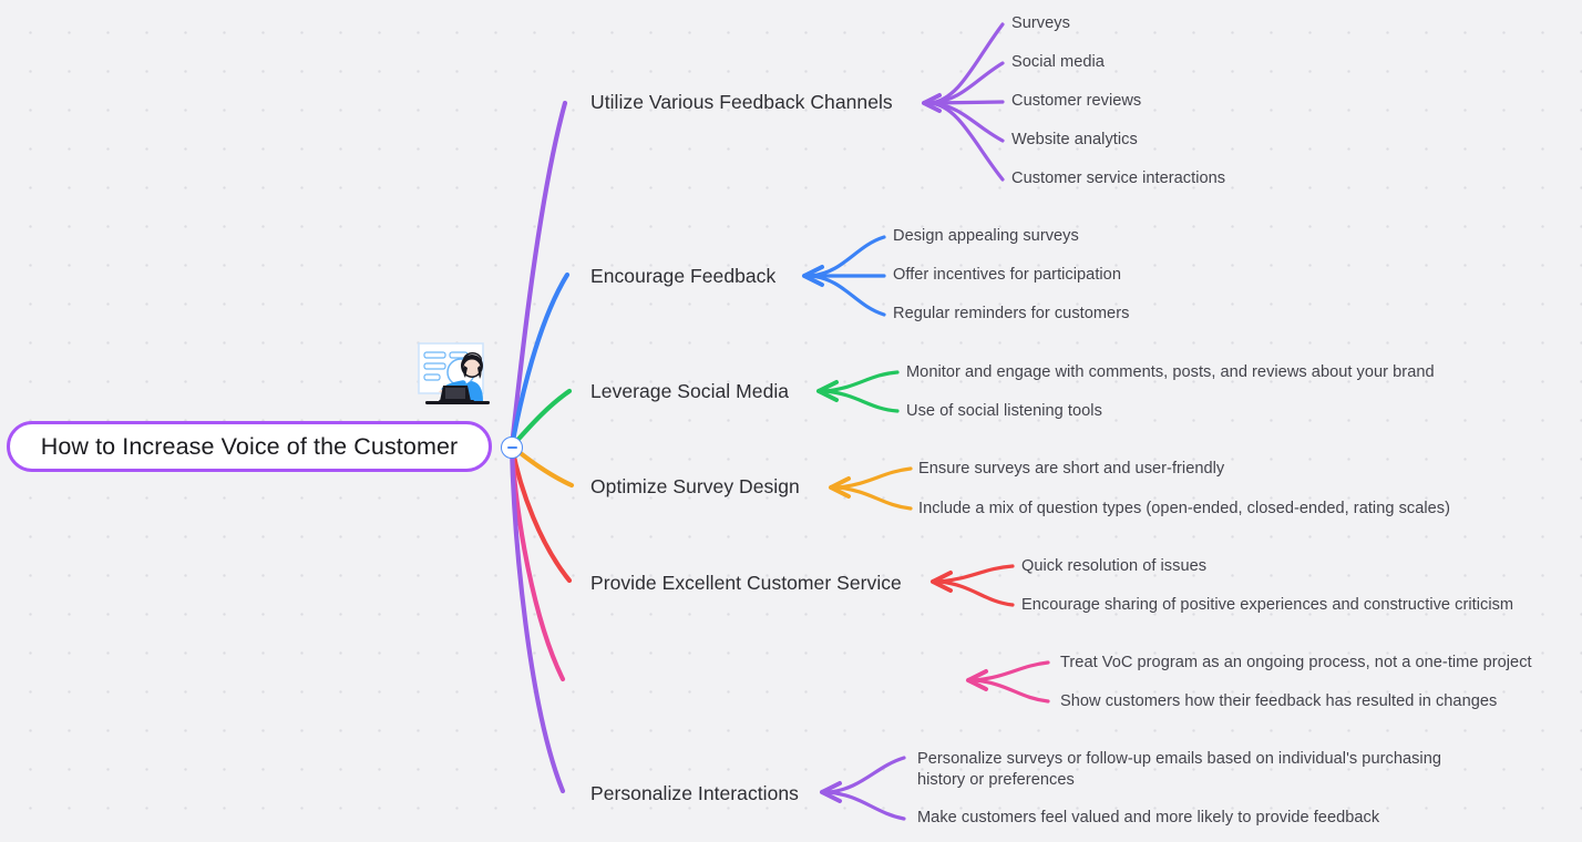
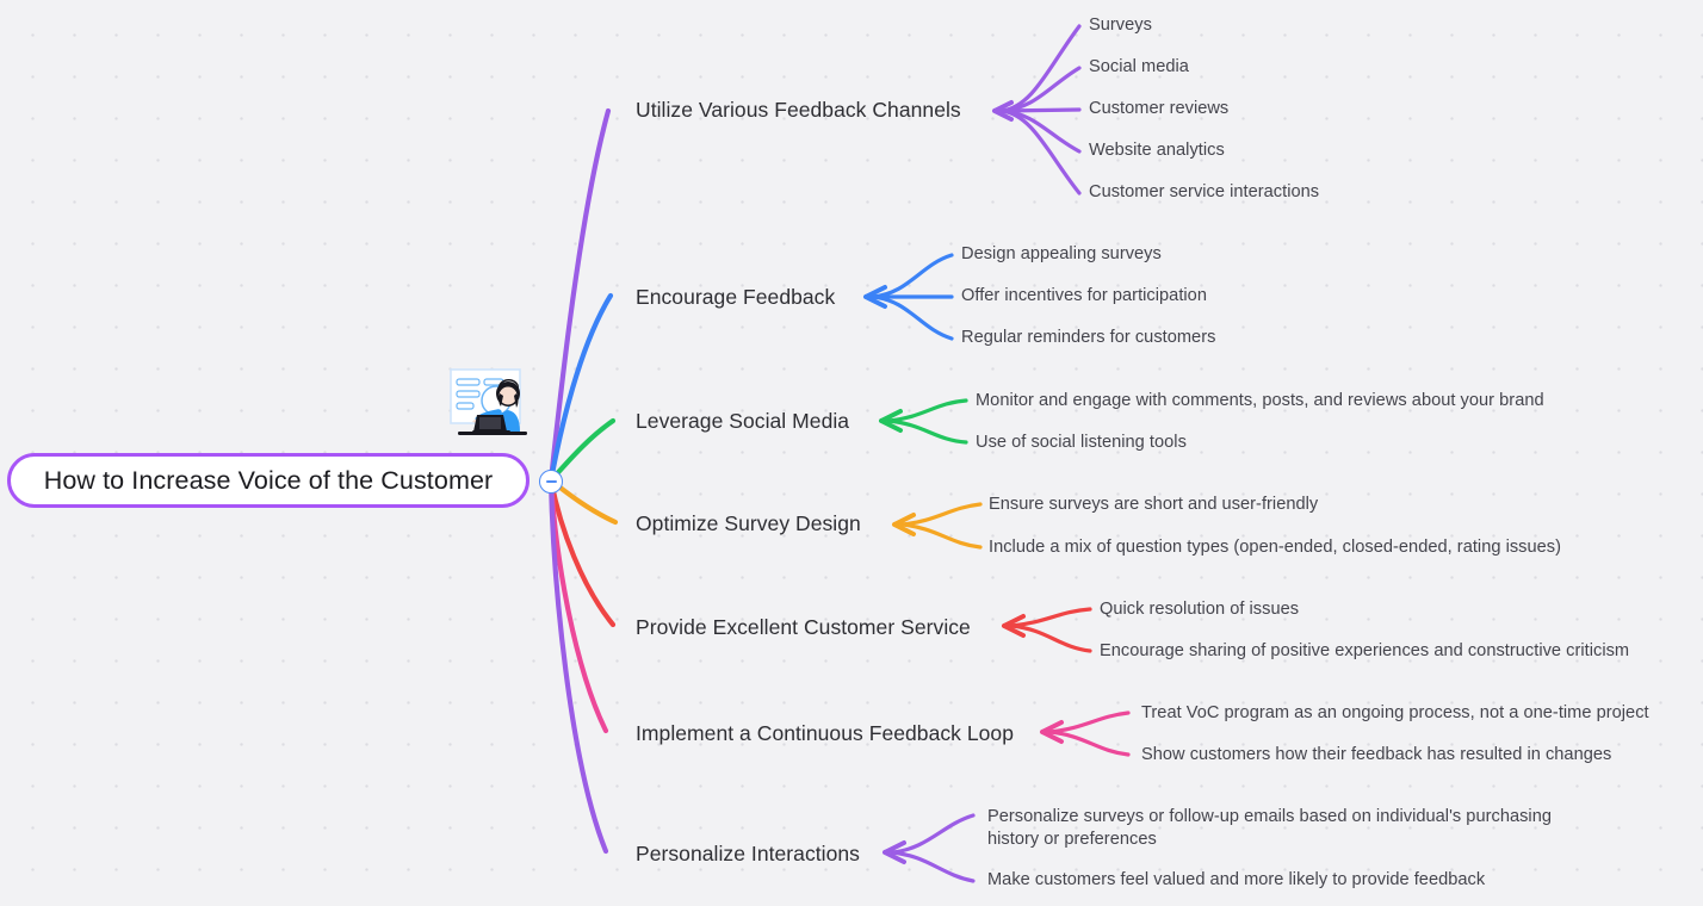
  How to Increase Voice of the Customer
  Utilize Various Feedback Channels
  Encourage Feedback
  Leverage Social Media
  Optimize Survey Design
  Provide Excellent Customer Service
+ Implement a Continuous Feedback Loop
  Personalize Interactions
  Surveys
  Social media
  Customer reviews
  Website analytics
  Customer service interactions
  Design appealing surveys
  Offer incentives for participation
  Regular reminders for customers
  Monitor and engage with comments, posts, and reviews about your brand
  Use of social listening tools
  Ensure surveys are short and user-friendly
- Include a mix of question types (open-ended, closed-ended, rating scales)
+ Include a mix of question types (open-ended, closed-ended, rating issues)
  Quick resolution of issues
  Encourage sharing of positive experiences and constructive criticism
  Treat VoC program as an ongoing process, not a one-time project
  Show customers how their feedback has resulted in changes
  Personalize surveys or follow-up emails based on individual's purchasing history or preferences
  Make customers feel valued and more likely to provide feedback
